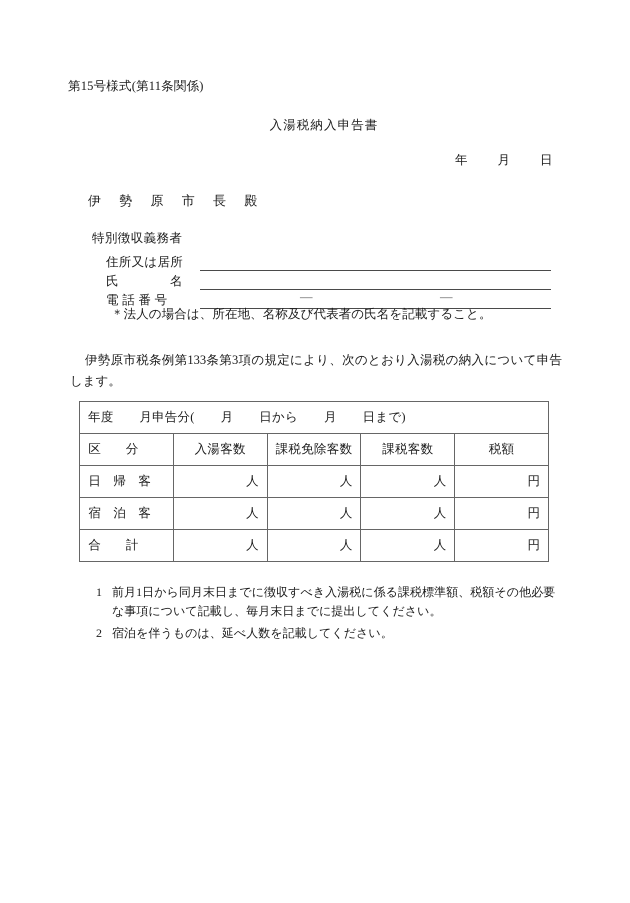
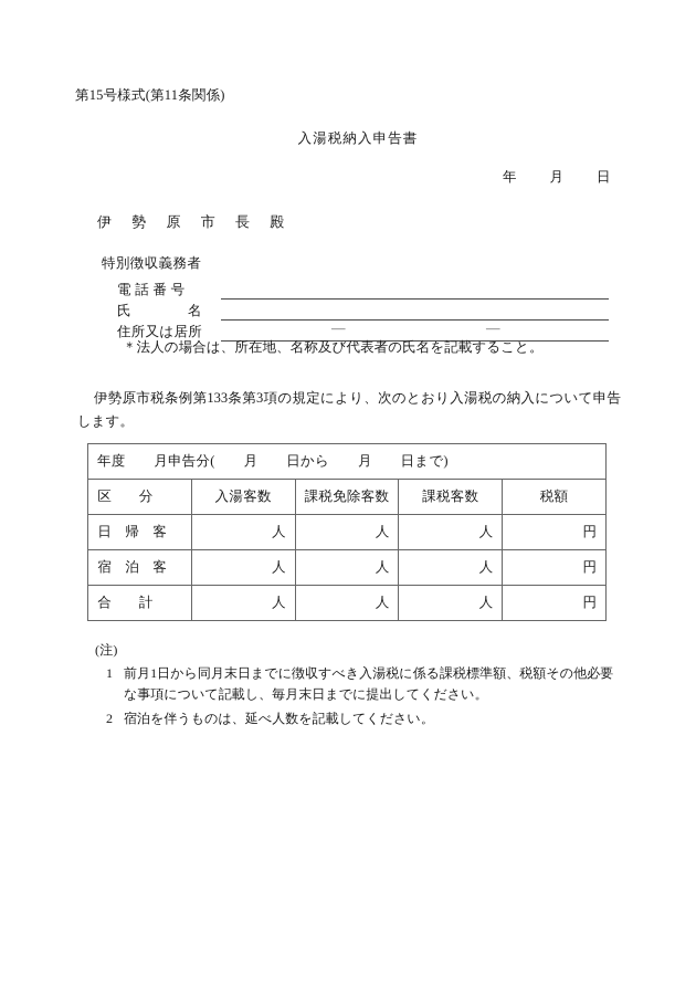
  第15号様式(第11条関係)
  入湯税納入申告書
  年 月 日
  伊 勢 原 市 長 殿
  特別徴収義務者
- 住所又は居所
+ 電 話 番 号
  氏 名
- 電 話 番 号
+ 住所又は居所
  —
  —
  ＊法人の場合は、所在地、名称及び代表者の氏名を記載すること。
  伊勢原市税条例第133条第3項の規定により、次のとおり入湯税の納入について申告します。
  年度 月申告分( 月 日から 月 日まで)
  区 分	入湯客数	課税免除客数	課税客数	税額
  日 帰 客	人	人	人	円
  宿 泊 客	人	人	人	円
  合 計	人	人	人	円
+ (注)
  1
  前月1日から同月末日までに徴収すべき入湯税に係る課税標準額、税額その他必要な事項について記載し、毎月末日までに提出してください。
  2
  宿泊を伴うものは、延べ人数を記載してください。
